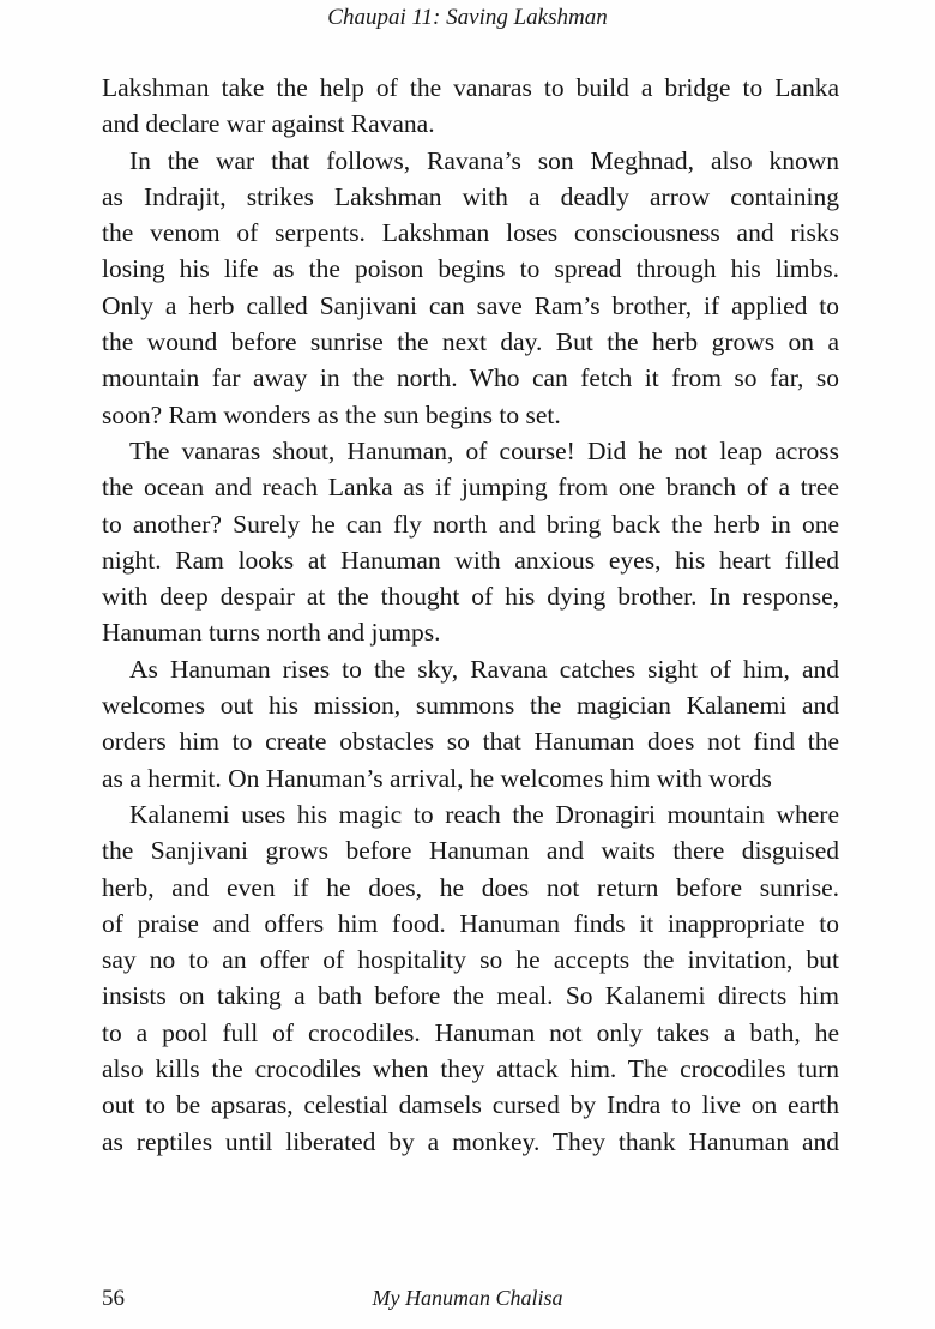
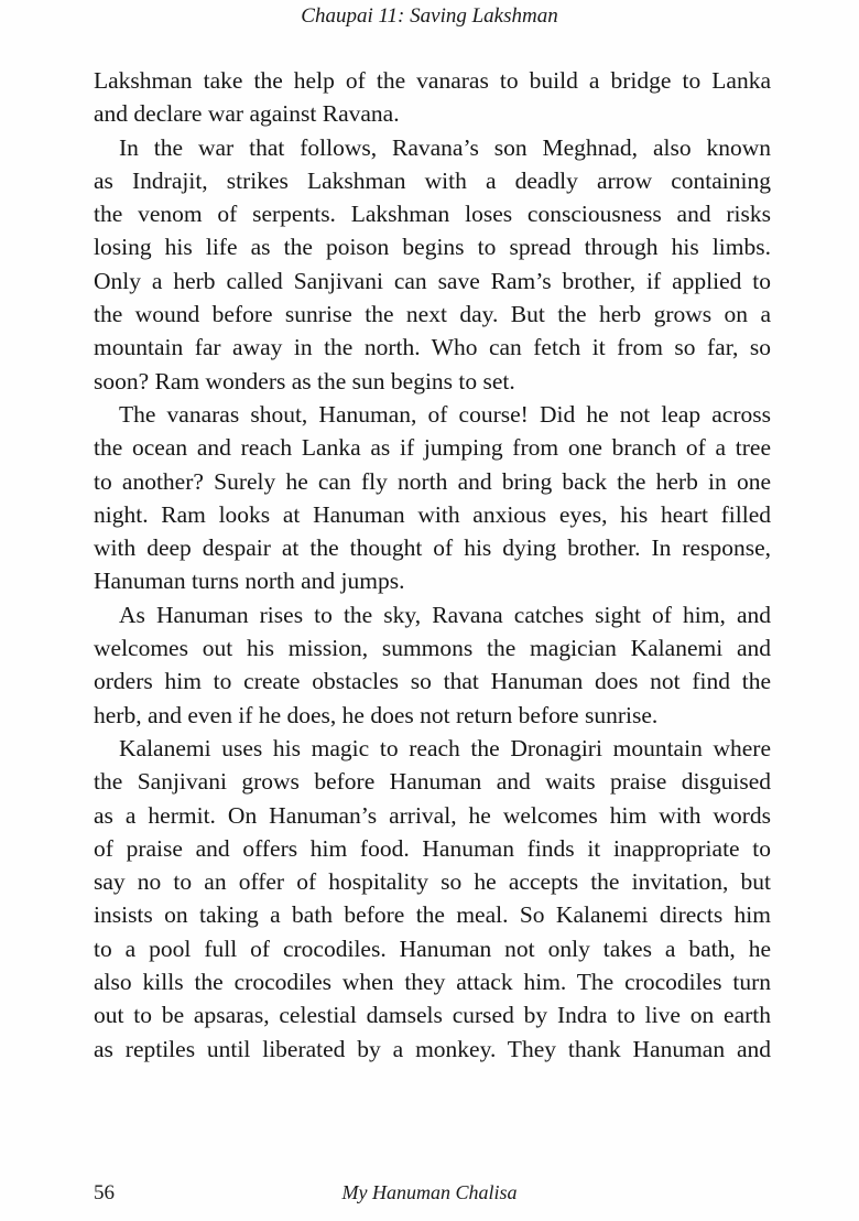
  Chaupai 11: Saving Lakshman
  Lakshman take the help of the vanaras to build a bridge to Lanka
  and declare war against Ravana.
  In the war that follows, Ravana’s son Meghnad, also known
  as Indrajit, strikes Lakshman with a deadly arrow containing
  the venom of serpents. Lakshman loses consciousness and risks
  losing his life as the poison begins to spread through his limbs.
  Only a herb called Sanjivani can save Ram’s brother, if applied to
  the wound before sunrise the next day. But the herb grows on a
  mountain far away in the north. Who can fetch it from so far, so
  soon? Ram wonders as the sun begins to set.
  The vanaras shout, Hanuman, of course! Did he not leap across
  the ocean and reach Lanka as if jumping from one branch of a tree
  to another? Surely he can fly north and bring back the herb in one
  night. Ram looks at Hanuman with anxious eyes, his heart filled
  with deep despair at the thought of his dying brother. In response,
  Hanuman turns north and jumps.
  As Hanuman rises to the sky, Ravana catches sight of him, and
  welcomes out his mission, summons the magician Kalanemi and
  orders him to create obstacles so that Hanuman does not find the
- as a hermit. On Hanuman’s arrival, he welcomes him with words
+ herb, and even if he does, he does not return before sunrise.
  Kalanemi uses his magic to reach the Dronagiri mountain where
- the Sanjivani grows before Hanuman and waits there disguised
+ the Sanjivani grows before Hanuman and waits praise disguised
- herb, and even if he does, he does not return before sunrise.
+ as a hermit. On Hanuman’s arrival, he welcomes him with words
  of praise and offers him food. Hanuman finds it inappropriate to
  say no to an offer of hospitality so he accepts the invitation, but
  insists on taking a bath before the meal. So Kalanemi directs him
  to a pool full of crocodiles. Hanuman not only takes a bath, he
  also kills the crocodiles when they attack him. The crocodiles turn
  out to be apsaras, celestial damsels cursed by Indra to live on earth
  as reptiles until liberated by a monkey. They thank Hanuman and
  56
  My Hanuman Chalisa
